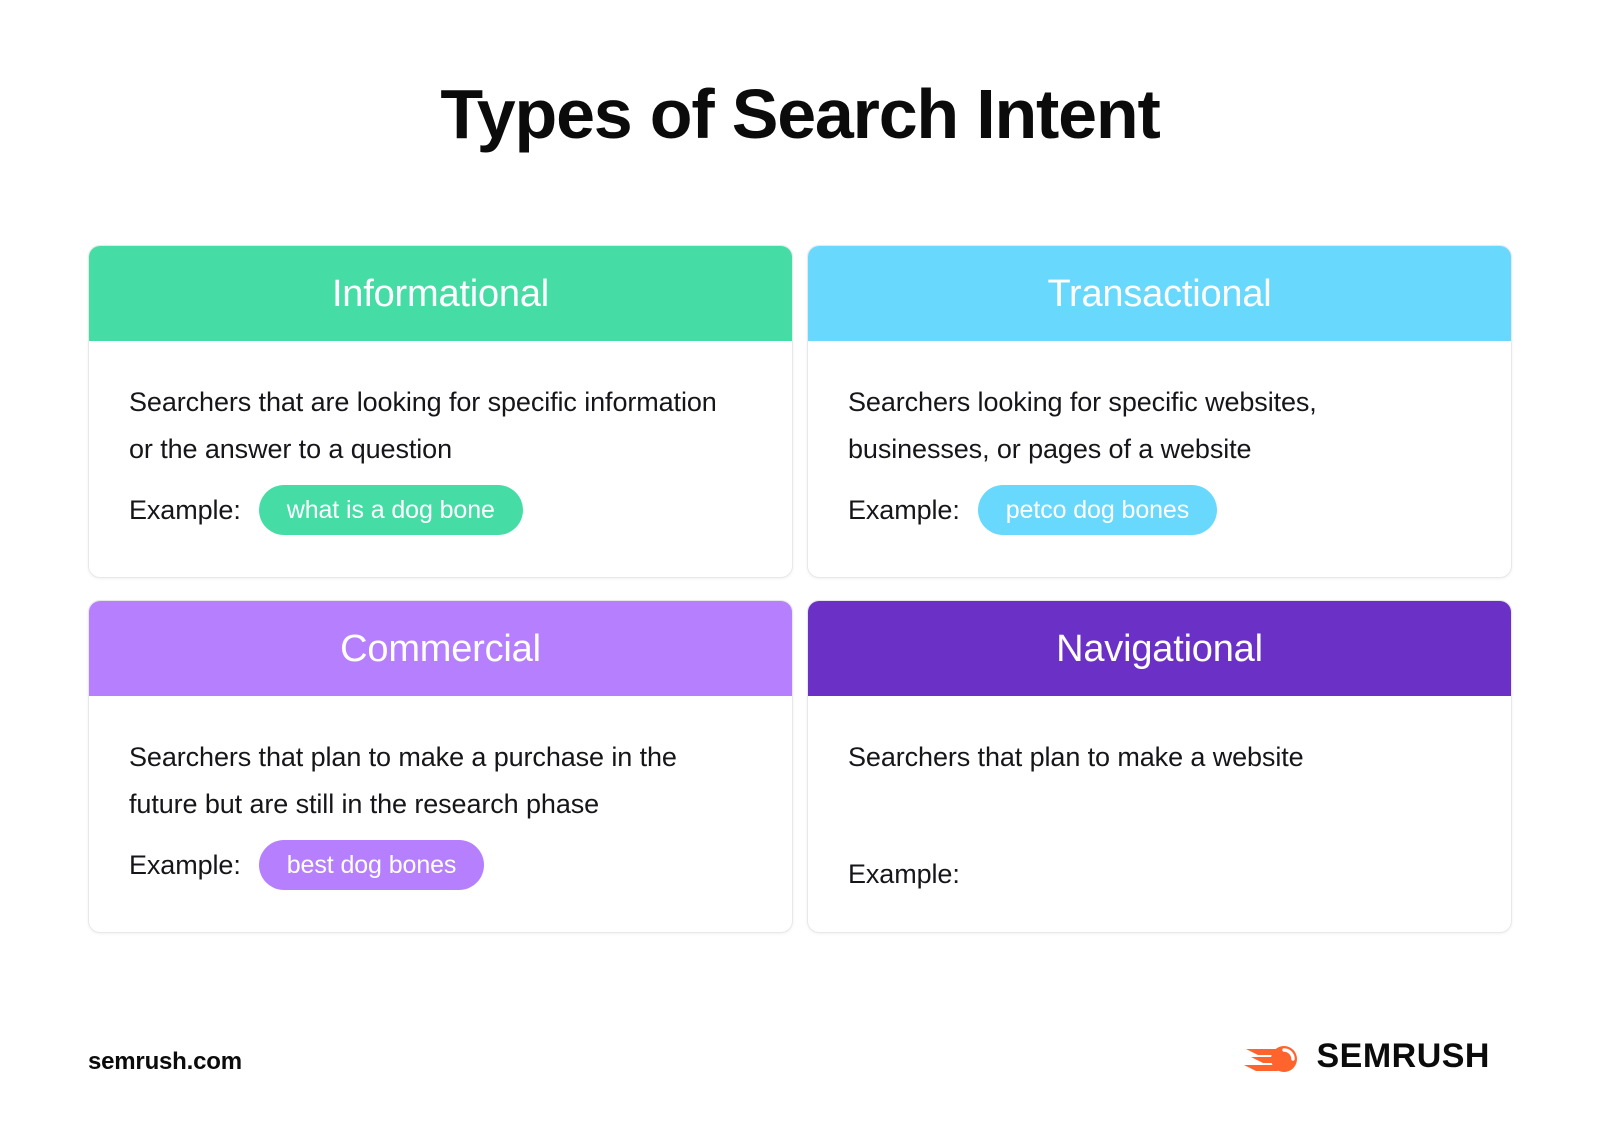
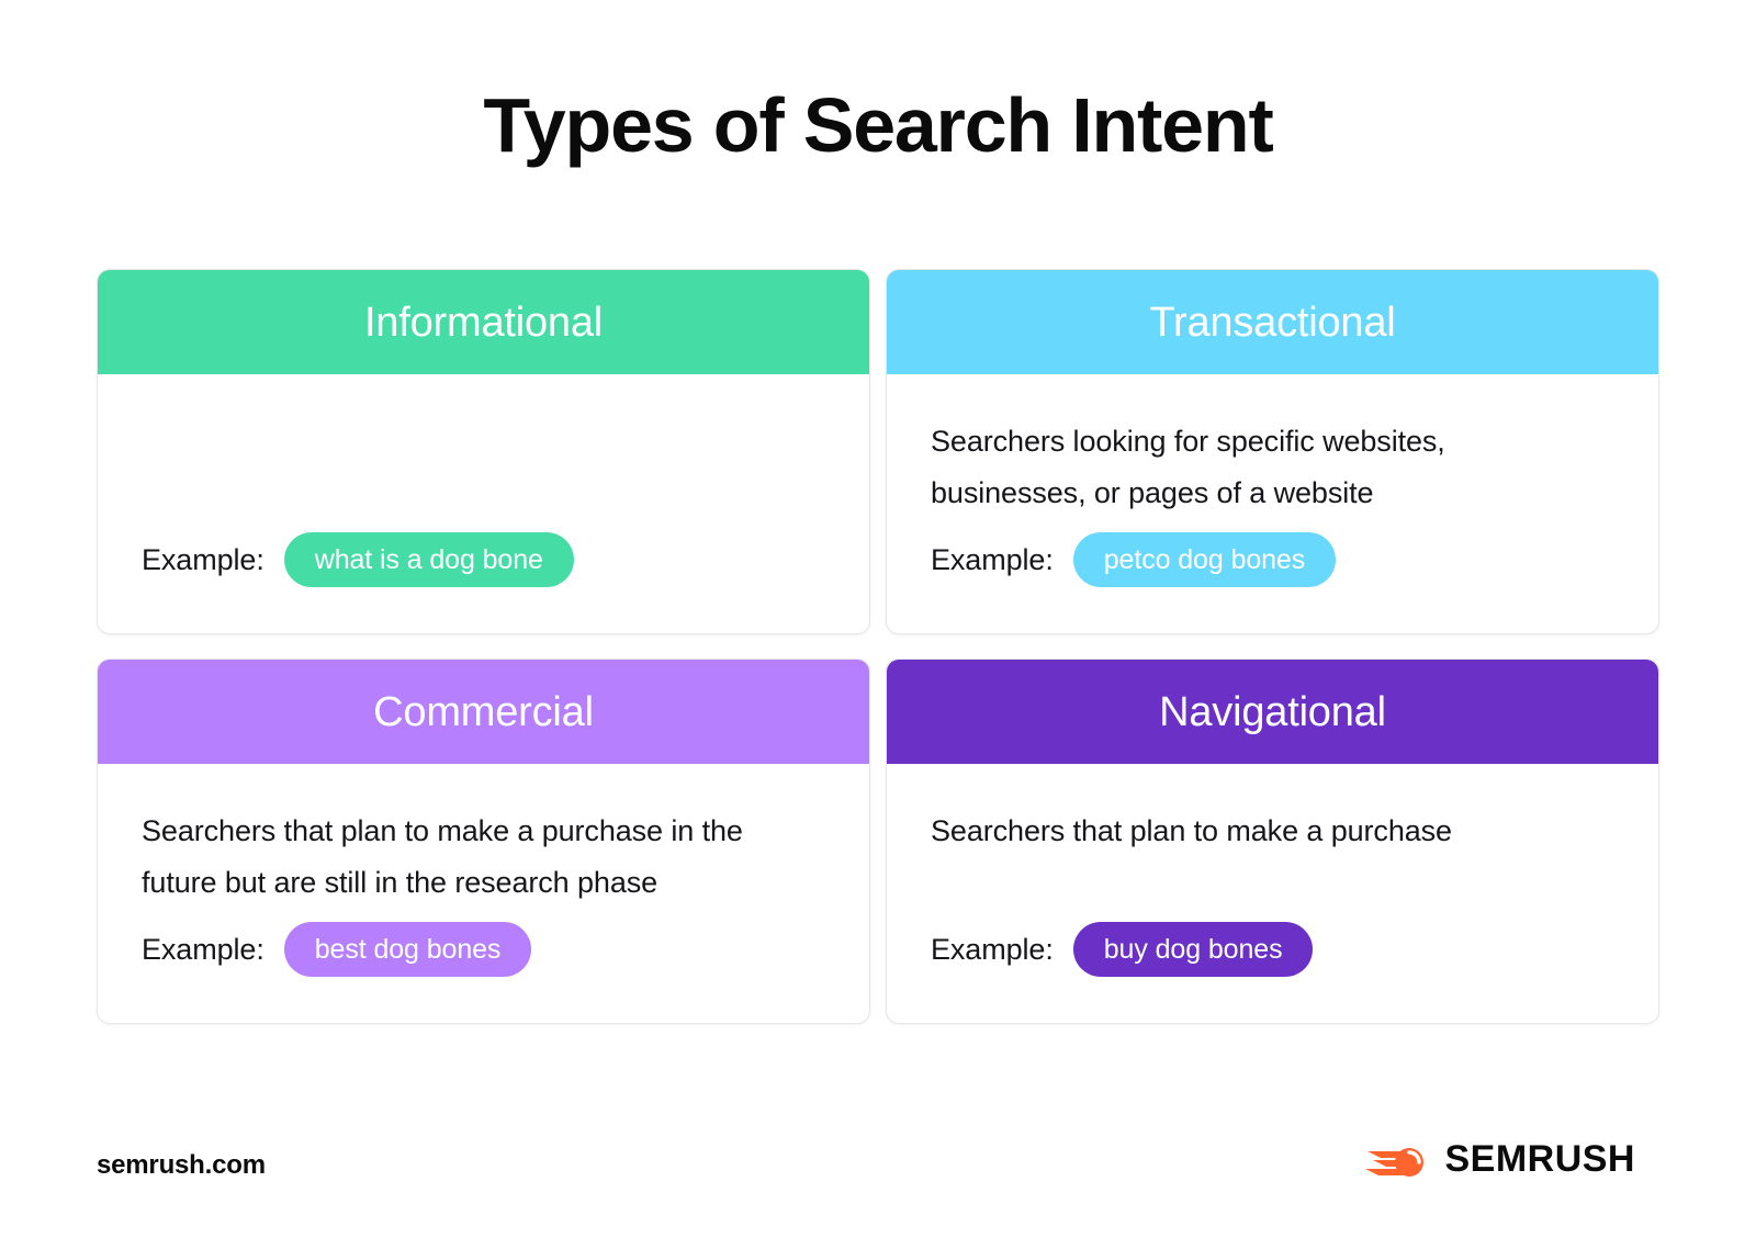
  Types of Search Intent
  Informational
- Searchers that are looking for specific information or the answer to a question
  Example:
  what is a dog bone
  Transactional
  Searchers looking for specific websites, businesses, or pages of a website
  Example:
  petco dog bones
  Commercial
  Searchers that plan to make a purchase in the future but are still in the research phase
  Example:
  best dog bones
  Navigational
- Searchers that plan to make a website
+ Searchers that plan to make a purchase
  Example:
+ buy dog bones
  semrush.com
  SEMRUSH
